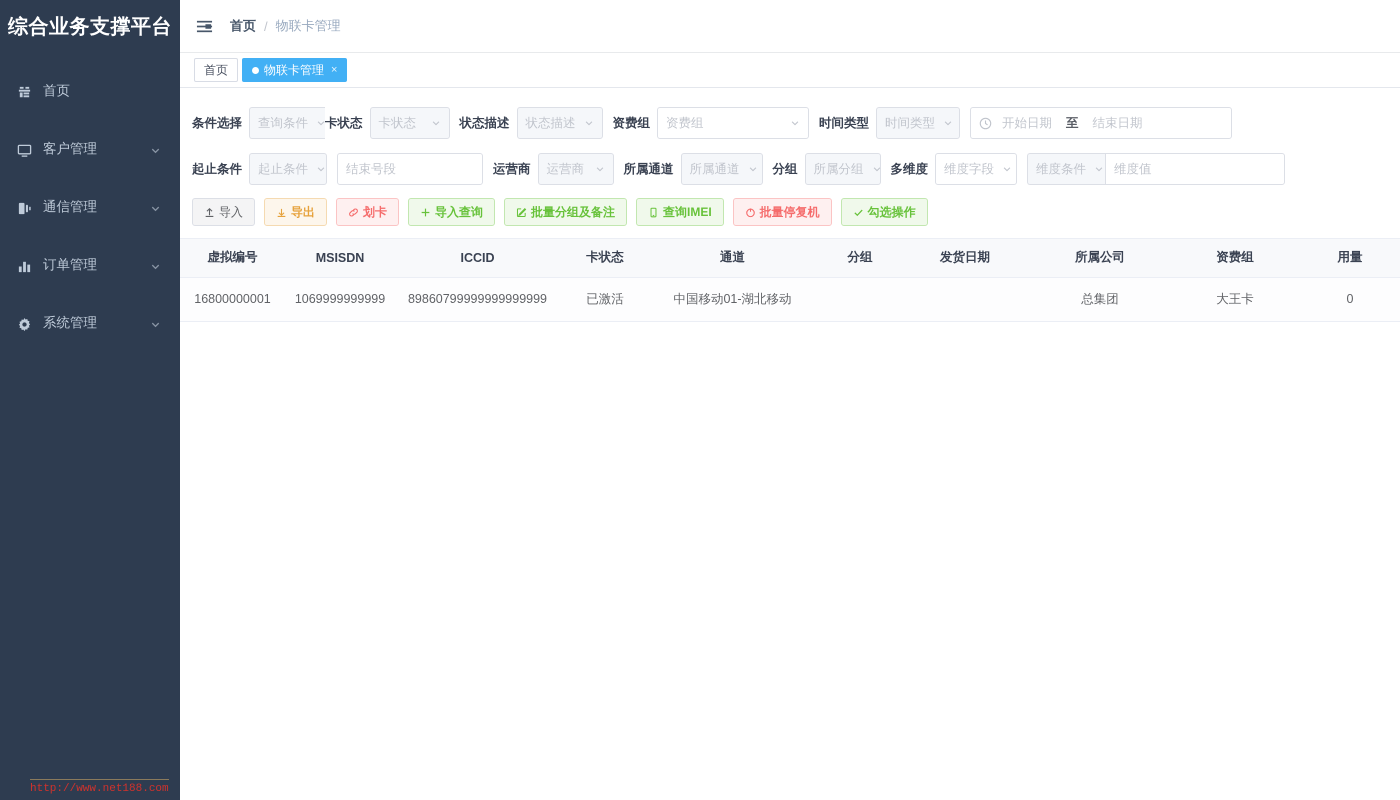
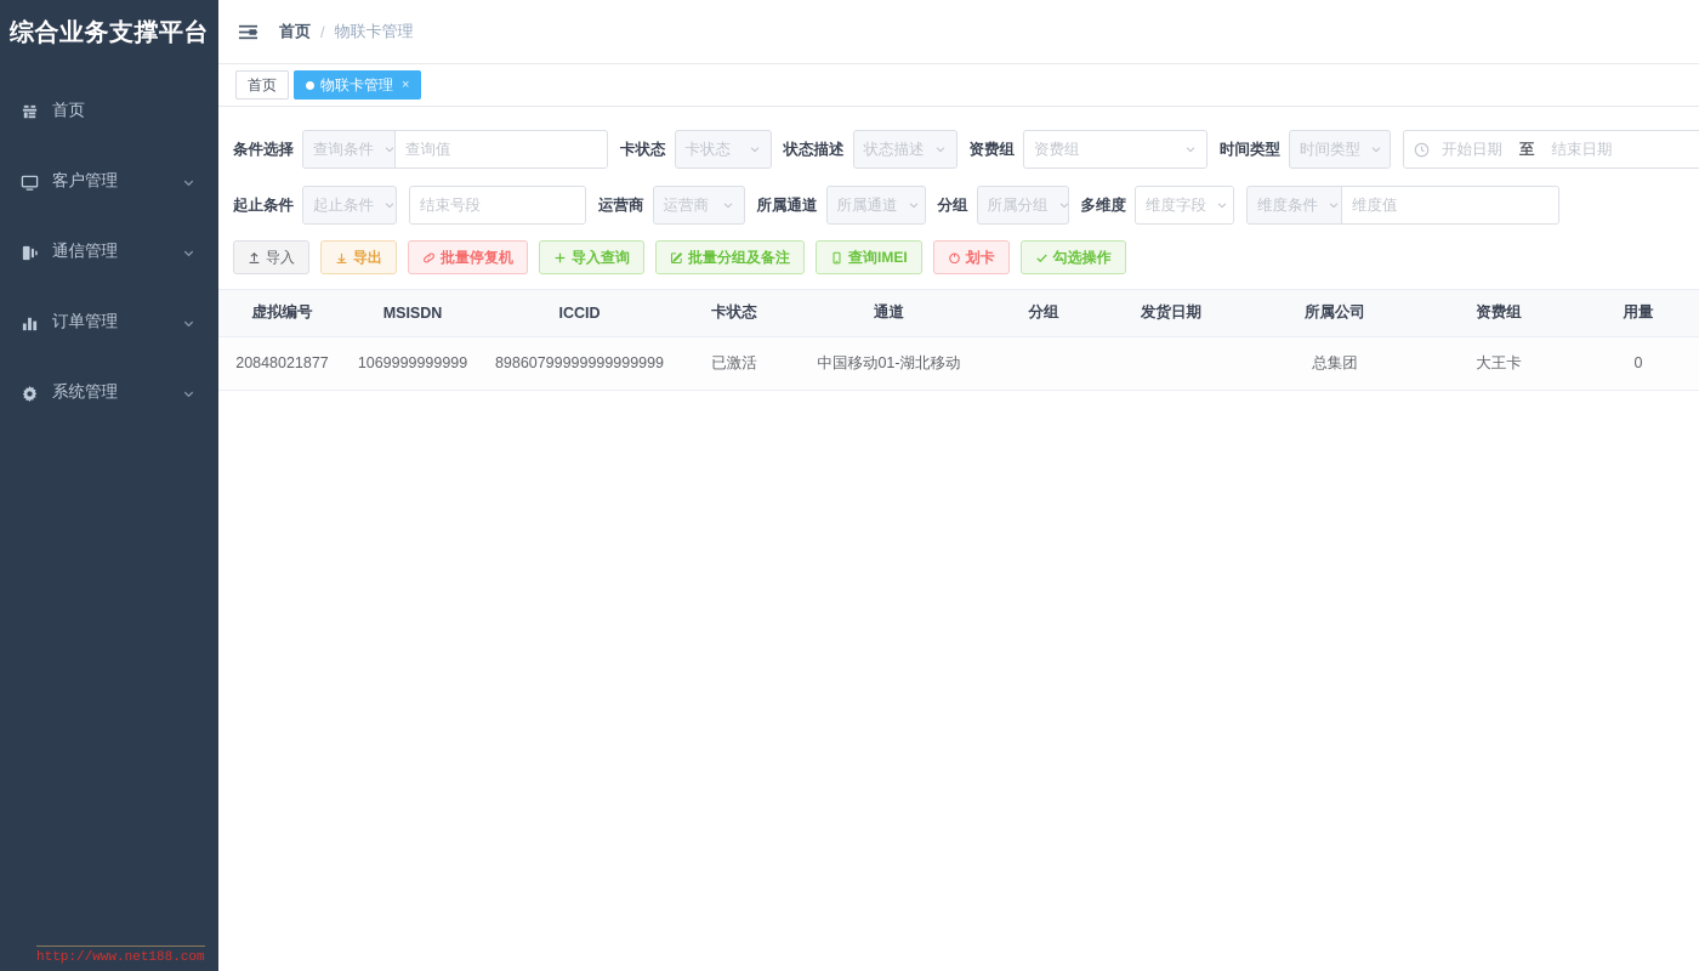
  综合业务支撑平台
  首页
  客户管理
  通信管理
  订单管理
  系统管理
  http://www.net188.com
  首页
  /
  物联卡管理
  首页
  物联卡管理
  ×
  条件选择
  查询条件
+ 查询值
  卡状态
  卡状态
  状态描述
  状态描述
  资费组
  资费组
  时间类型
  时间类型
  开始日期
  至
  结束日期
  起止条件
  起止条件
  结束号段
  运营商
  运营商
  所属通道
  所属通道
  分组
  所属分组
  多维度
  维度字段
  维度条件
  维度值
  导入
  导出
- 划卡
+ 批量停复机
  导入查询
  批量分组及备注
  查询IMEI
- 批量停复机
+ 划卡
  勾选操作
  虚拟编号	MSISDN	ICCID	卡状态	通道	分组	发货日期	所属公司	资费组	用量
- 16800000001	1069999999999	89860799999999999999	已激活	中国移动01-湖北移动			总集团	大王卡	0
+ 20848021877	1069999999999	89860799999999999999	已激活	中国移动01-湖北移动			总集团	大王卡	0
